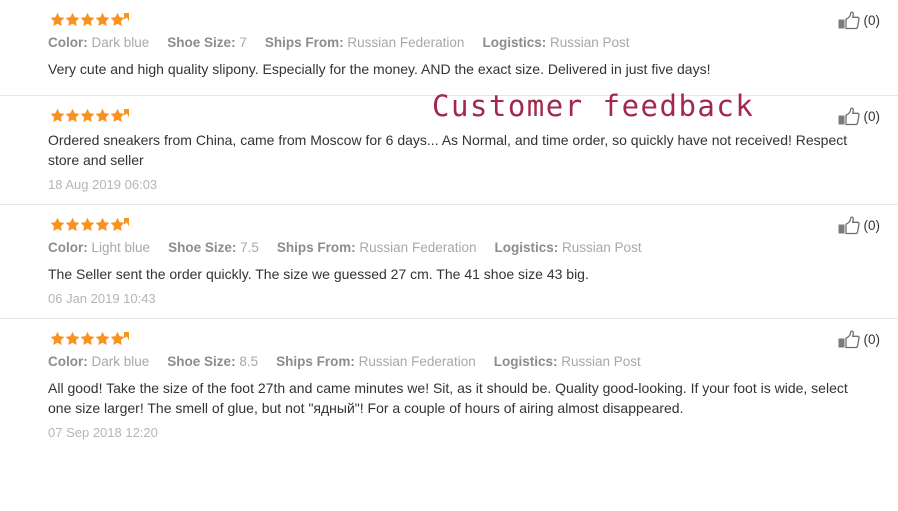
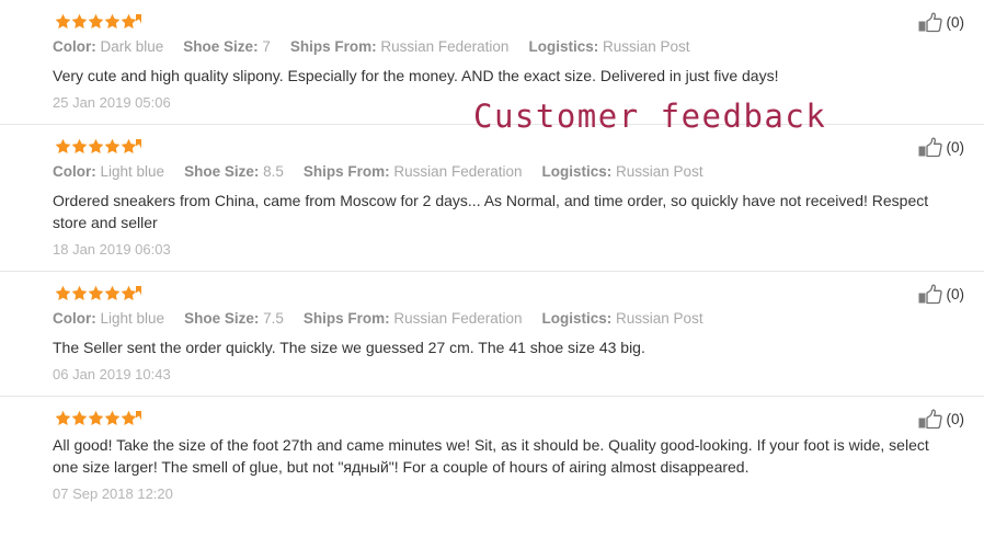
  Color: Dark blue Shoe Size: 7 Ships From: Russian Federation Logistics: Russian Post
  Very cute and high quality slipony. Especially for the money. AND the exact size. Delivered in just five days!
+ 25 Jan 2019 05:06
  (0)
+ Color: Light blue Shoe Size: 8.5 Ships From: Russian Federation Logistics: Russian Post
- Ordered sneakers from China, came from Moscow for 6 days... As Normal, and time order, so quickly have not received! Respect store and seller
+ Ordered sneakers from China, came from Moscow for 2 days... As Normal, and time order, so quickly have not received! Respect store and seller
- 18 Aug 2019 06:03
+ 18 Jan 2019 06:03
  (0)
  Color: Light blue Shoe Size: 7.5 Ships From: Russian Federation Logistics: Russian Post
  The Seller sent the order quickly. The size we guessed 27 cm. The 41 shoe size 43 big.
  06 Jan 2019 10:43
  (0)
- Color: Dark blue Shoe Size: 8.5 Ships From: Russian Federation Logistics: Russian Post
  All good! Take the size of the foot 27th and came minutes we! Sit, as it should be. Quality good-looking. If your foot is wide, select one size larger! The smell of glue, but not "ядный"! For a couple of hours of airing almost disappeared.
  07 Sep 2018 12:20
  (0)
  Customer feedback
